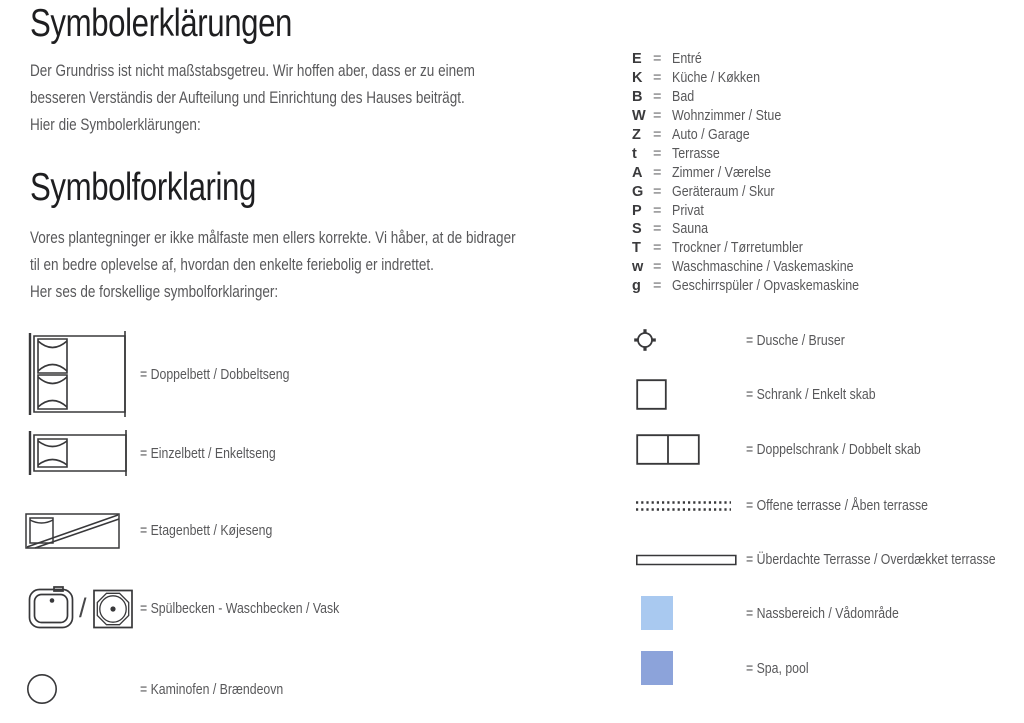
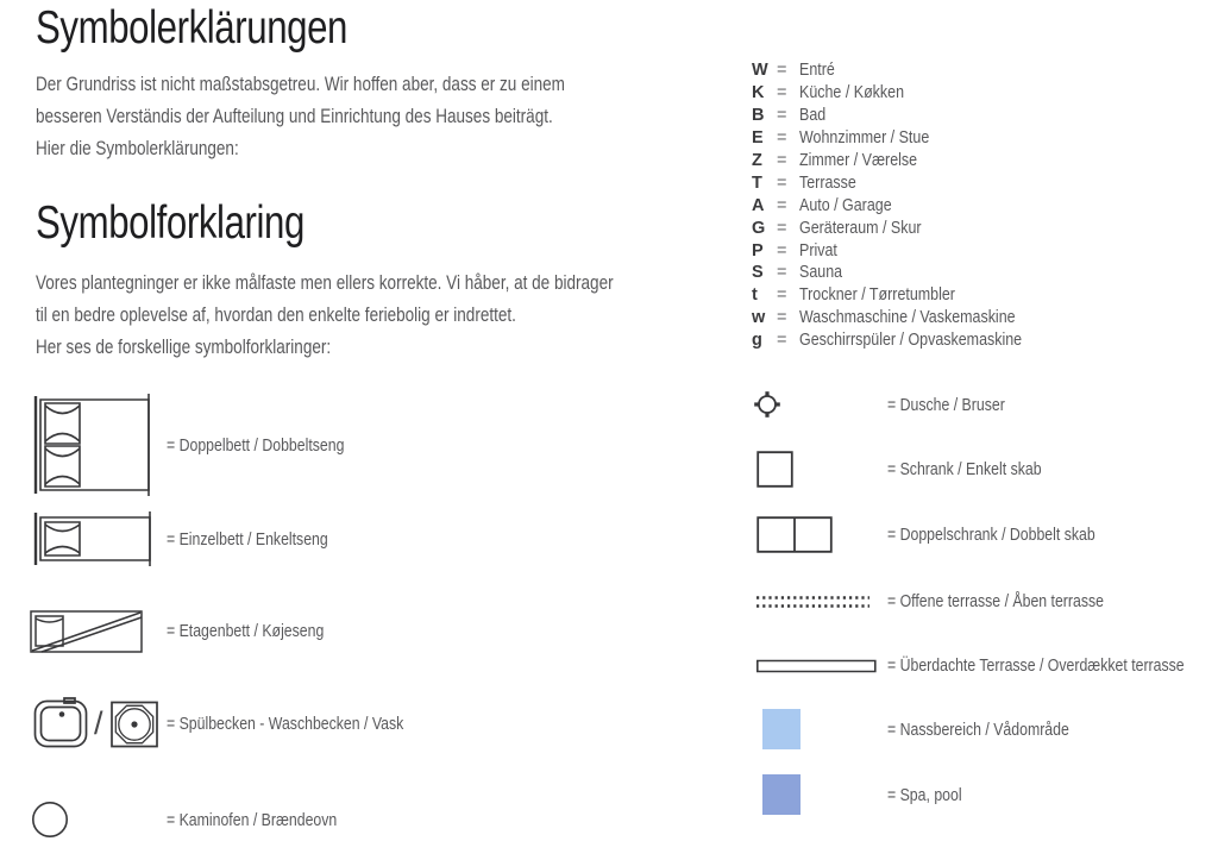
  Symbolerklärungen
  Der Grundriss ist nicht maßstabsgetreu. Wir hoffen aber, dass er zu einem
  besseren Verständis der Aufteilung und Einrichtung des Hauses beiträgt.
  Hier die Symbolerklärungen:
  Symbolforklaring
  Vores plantegninger er ikke målfaste men ellers korrekte. Vi håber, at de bidrager
  til en bedre oplevelse af, hvordan den enkelte feriebolig er indrettet.
  Her ses de forskellige symbolforklaringer:
- E
+ W
  =
  Entré
  K
  =
  Küche / Køkken
  B
  =
  Bad
- W
+ E
  =
  Wohnzimmer / Stue
  Z
  =
- Auto / Garage
+ Zimmer / Værelse
- t
+ T
  =
  Terrasse
  A
  =
- Zimmer / Værelse
+ Auto / Garage
  G
  =
  Geräteraum / Skur
  P
  =
  Privat
  S
  =
  Sauna
- T
+ t
  =
  Trockner / Tørretumbler
  w
  =
  Waschmaschine / Vaskemaskine
  g
  =
  Geschirrspüler / Opvaskemaskine
  = Doppelbett / Dobbeltseng
  = Einzelbett / Enkeltseng
  = Etagenbett / Køjeseng
  /
  = Spülbecken - Waschbecken / Vask
  = Kaminofen / Brændeovn
  = Dusche / Bruser
  = Schrank / Enkelt skab
  = Doppelschrank / Dobbelt skab
  = Offene terrasse / Åben terrasse
  = Überdachte Terrasse / Overdækket terrasse
  = Nassbereich / Vådområde
  = Spa, pool
